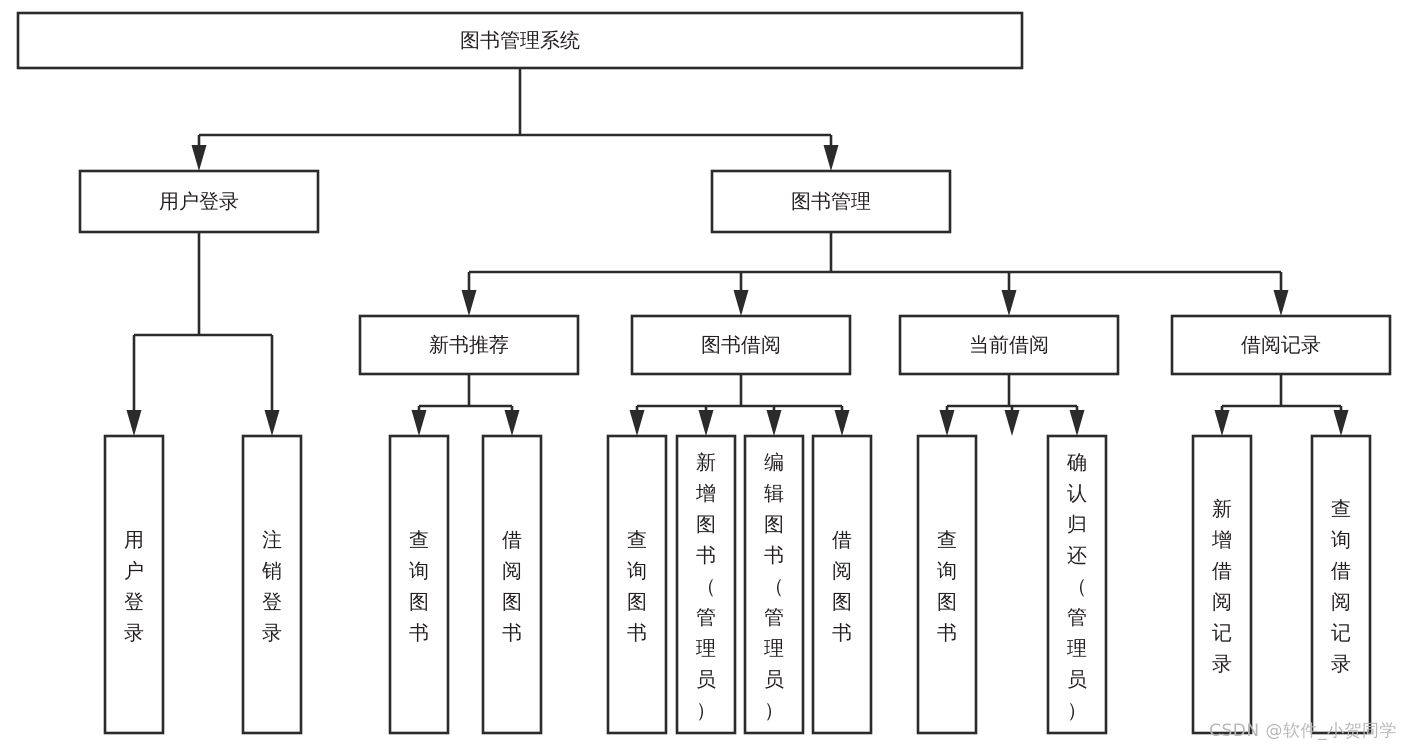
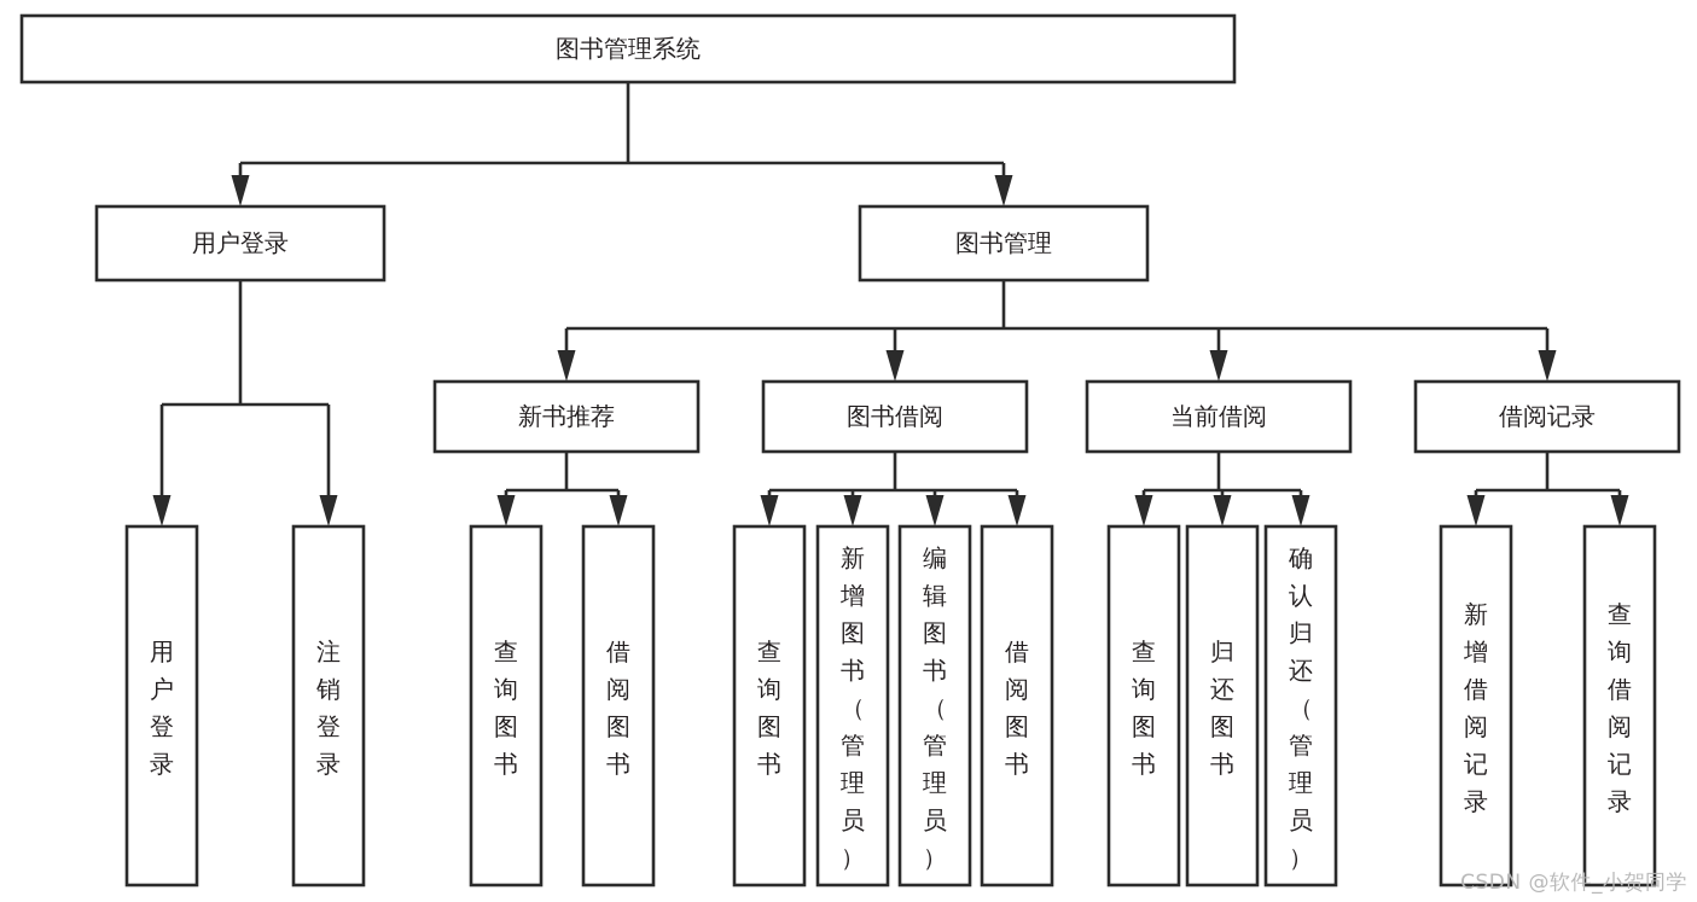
  图书管理系统
  用户登录
  图书管理
  新书推荐
  图书借阅
  当前借阅
  借阅记录
  用户登录
  注销登录
  查询图书
  借阅图书
  查询图书
  新增图书（管理员）
  编辑图书（管理员）
  借阅图书
  查询图书
+ 归还图书
  确认归还（管理员）
  新增借阅记录
  查询借阅记录
  CSDN @软件_小贺同学
